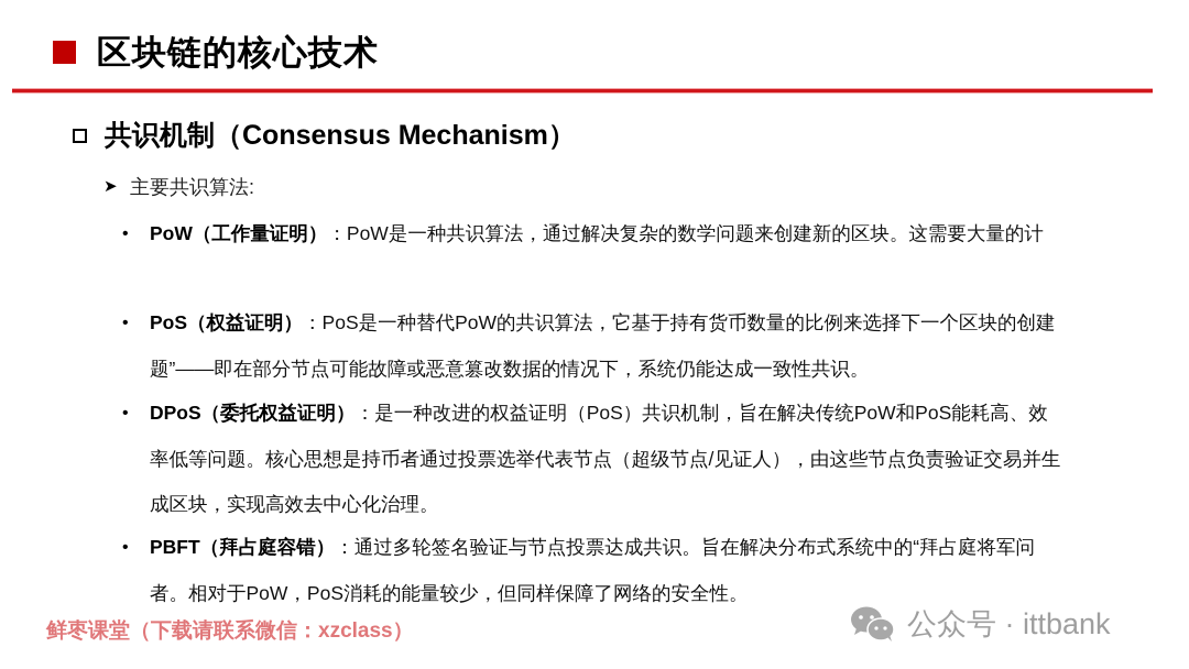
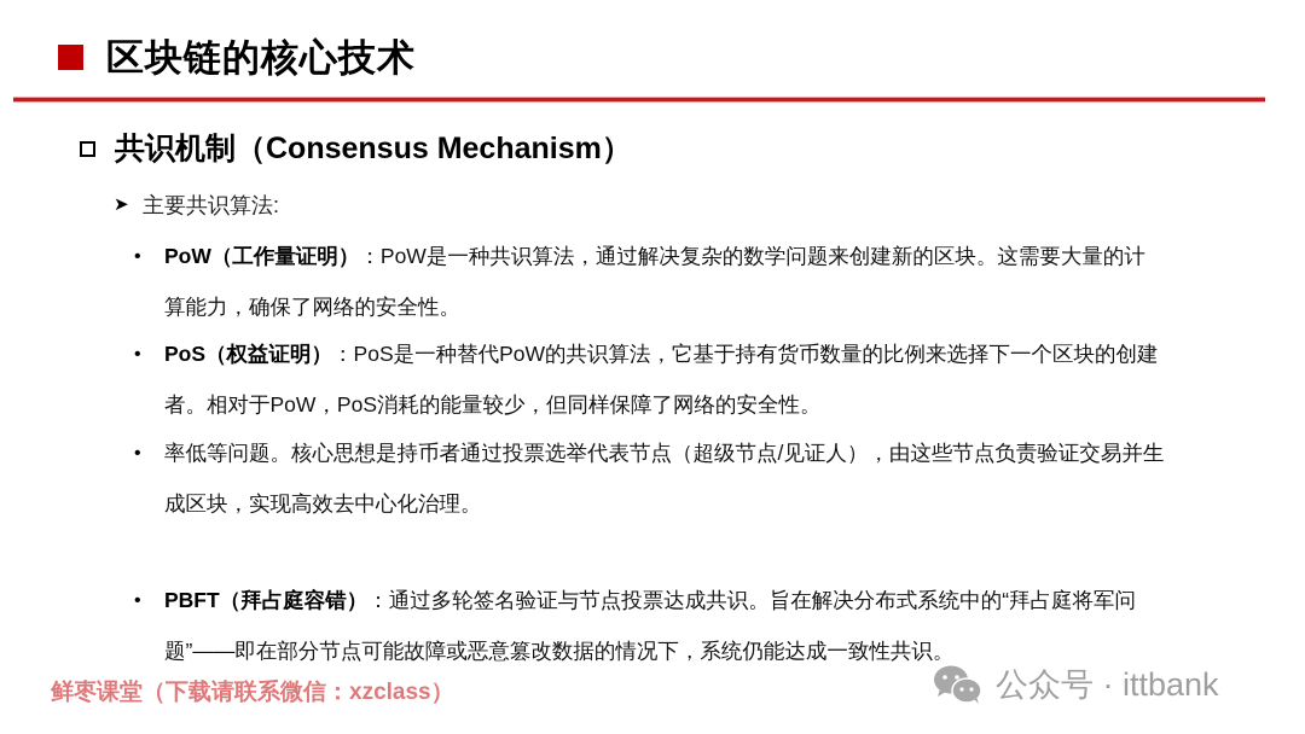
  区块链的核心技术
  共识机制（Consensus Mechanism）
  ➤
  主要共识算法:
  •
  PoW（工作量证明）：PoW是一种共识算法，通过解决复杂的数学问题来创建新的区块。这需要大量的计
+ 算能力，确保了网络的安全性。
  •
  PoS（权益证明）：PoS是一种替代PoW的共识算法，它基于持有货币数量的比例来选择下一个区块的创建
- 题”——即在部分节点可能故障或恶意篡改数据的情况下，系统仍能达成一致性共识。
+ 者。相对于PoW，PoS消耗的能量较少，但同样保障了网络的安全性。
  •
- DPoS（委托权益证明）：是一种改进的权益证明（PoS）共识机制，旨在解决传统PoW和PoS能耗高、效
  率低等问题。核心思想是持币者通过投票选举代表节点（超级节点/见证人），由这些节点负责验证交易并生
  成区块，实现高效去中心化治理。
  •
  PBFT（拜占庭容错）：通过多轮签名验证与节点投票达成共识。旨在解决分布式系统中的“拜占庭将军问
- 者。相对于PoW，PoS消耗的能量较少，但同样保障了网络的安全性。
+ 题”——即在部分节点可能故障或恶意篡改数据的情况下，系统仍能达成一致性共识。
  鲜枣课堂（下载请联系微信：xzclass）
  公众号 · ittbank
